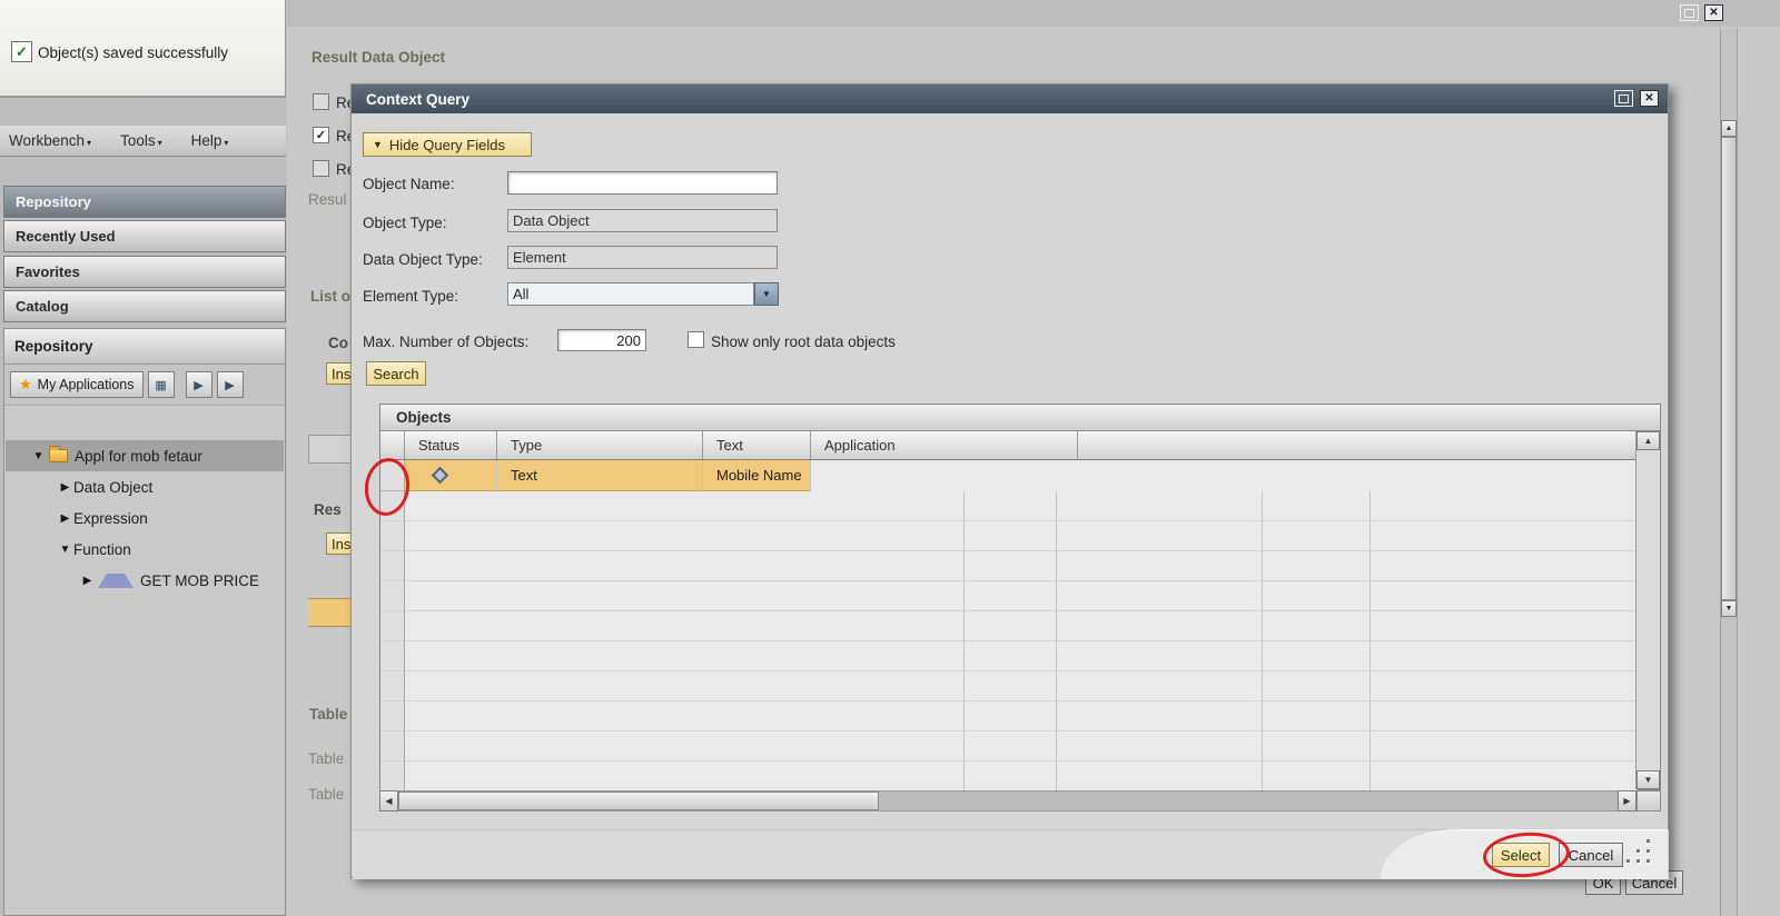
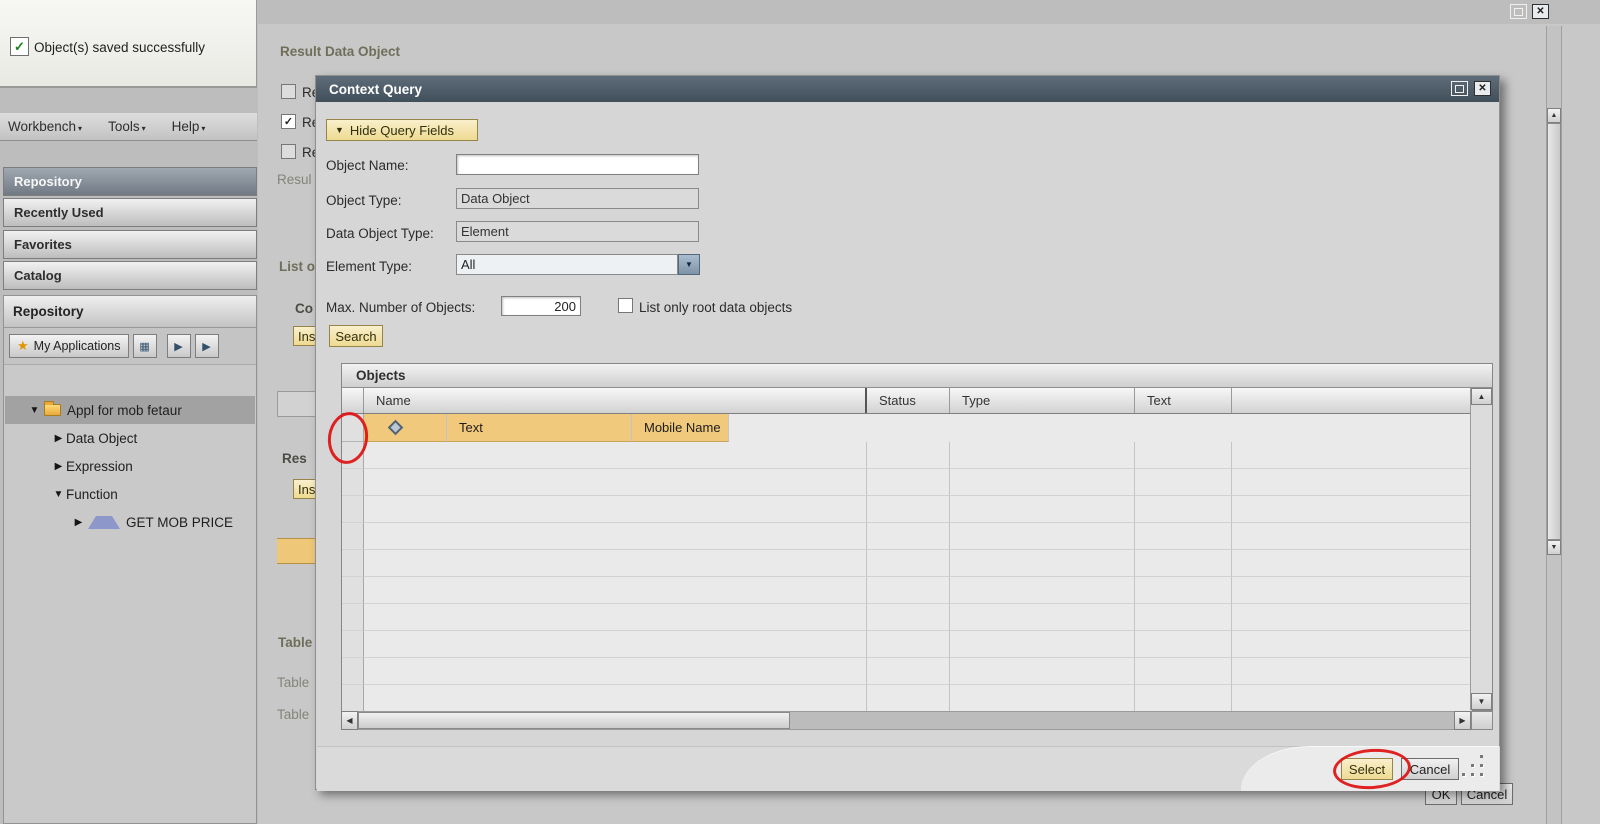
  ✓
  Object(s) saved successfully
  Workbench
  ▾
  Tools
  ▾
  Help
  ▾
  Repository
  Recently Used
  Favorites
  Catalog
  Repository
  ★
  My Applications
  ▦
  ▶
  ▶
  ▼
  Appl for mob fetaur
  ▶
  Data Object
  ▶
  Expression
  ▼
  Function
  ▶
  GET MOB PRICE
  ✕
  Result Data Object
  ✓
  Resul
  List o
  Co
  Ins
  Res
  Ins
  Table
  Table
  Table
  OK
  Cancel
  Context Query
  ✕
  ▼
  Hide Query Fields
  Object Name:
  Object Type:
  Data Object
  Data Object Type:
  Element
  Element Type:
  All
  ▼
  Max. Number of Objects:
  200
- Show only root data objects
+ List only root data objects
  Search
  Objects
+ Name
  Status
  Type
  Text
- Application
  Text
  Mobile Name
  ▲
  ▼
  ◀
  ▶
  Select
  Cancel
